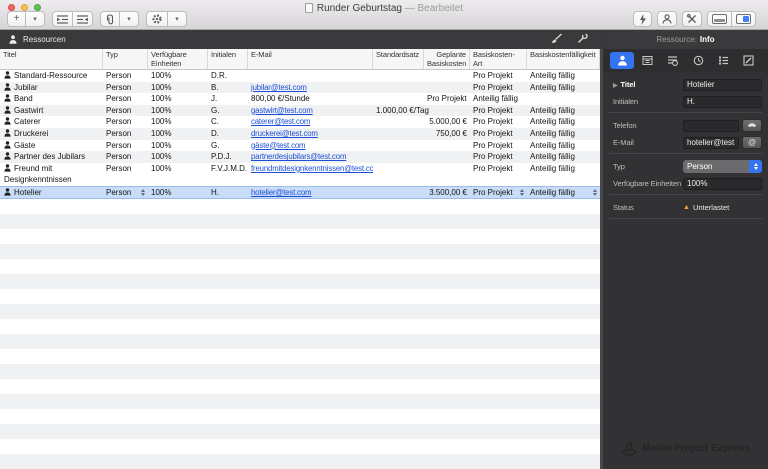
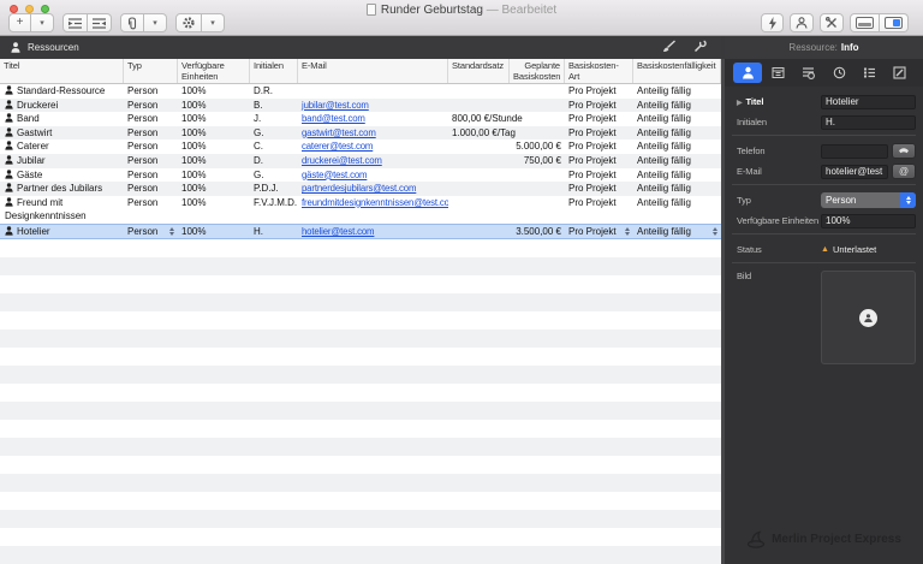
  Runder Geburtstag — Bearbeitet
  +
  Ressourcen
  Ressource: Info
  Titel
  Typ
  Verfügbare Einheiten
  Initialen
  E-Mail
  Standardsatz
  Geplante Basiskosten
  Basiskosten-Art
  Basiskostenfälligkeit
  Standard-Ressource
  Person
  100%
  D.R.
  Pro Projekt
  Anteilig fällig
- Jubilar
+ Druckerei
  Person
  100%
  B.
  jubilar@test.com
  Pro Projekt
  Anteilig fällig
  Band
  Person
  100%
  J.
+ band@test.com
  800,00 €/Stunde
  Pro Projekt
  Anteilig fällig
  Gastwirt
  Person
  100%
  G.
  gastwirt@test.com
  1.000,00 €/Tag
  Pro Projekt
  Anteilig fällig
  Caterer
  Person
  100%
  C.
  caterer@test.com
  5.000,00 €
  Pro Projekt
  Anteilig fällig
- Druckerei
+ Jubilar
  Person
  100%
  D.
  druckerei@test.com
  750,00 €
  Pro Projekt
  Anteilig fällig
  Gäste
  Person
  100%
  G.
  gäste@test.com
  Pro Projekt
  Anteilig fällig
  Partner des Jubilars
  Person
  100%
  P.D.J.
  partnerdesjubilars@test.com
  Pro Projekt
  Anteilig fällig
  Freund mit Designkenntnissen
  Person
  100%
  F.V.J.M.D.
  freundmitdesignkenntnissen@test.co
  Pro Projekt
  Anteilig fällig
  Hotelier
  Person
  100%
  H.
  hotelier@test.com
  3.500,00 €
  Pro Projekt
  Anteilig fällig
  Titel
  Hotelier
  Initialen
  H.
  Telefon
  E-Mail
  hotelier@test
  @
  Typ
  Person
  Verfügbare Einheiten
  100%
  Status
  Unterlastet
+ Bild
